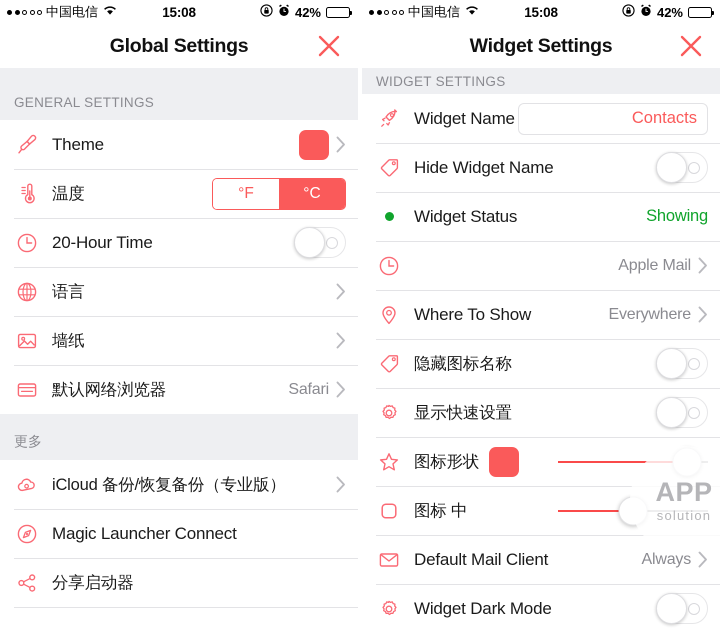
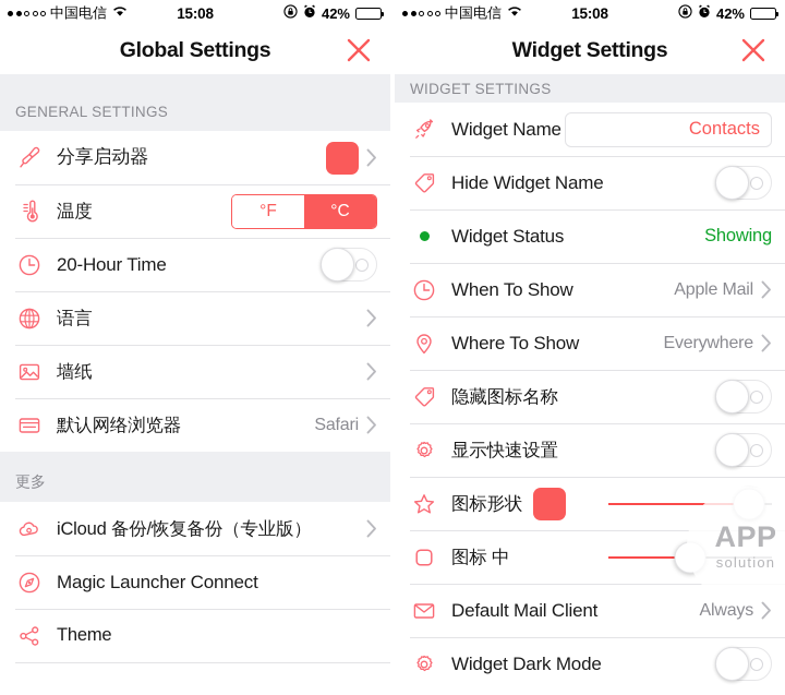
  中国电信
  15:08
  42%
  Global Settings
  GENERAL SETTINGS
- Theme
+ 分享启动器
  温度
  °F
  °C
  20-Hour Time
  语言
  墙纸
  默认网络浏览器
  Safari
  更多
  iCloud 备份/恢复备份（专业版）
  Magic Launcher Connect
- 分享启动器
+ Theme
  中国电信
  15:08
  42%
  Widget Settings
  WIDGET SETTINGS
  Widget Name
  Contacts
  Hide Widget Name
  Widget Status
  Showing
+ When To Show
  Apple Mail
  Where To Show
  Everywhere
  隐藏图标名称
  显示快速设置
  图标形状
  图标 中
  Default Mail Client
  Always
  Widget Dark Mode
  APP
  solution
